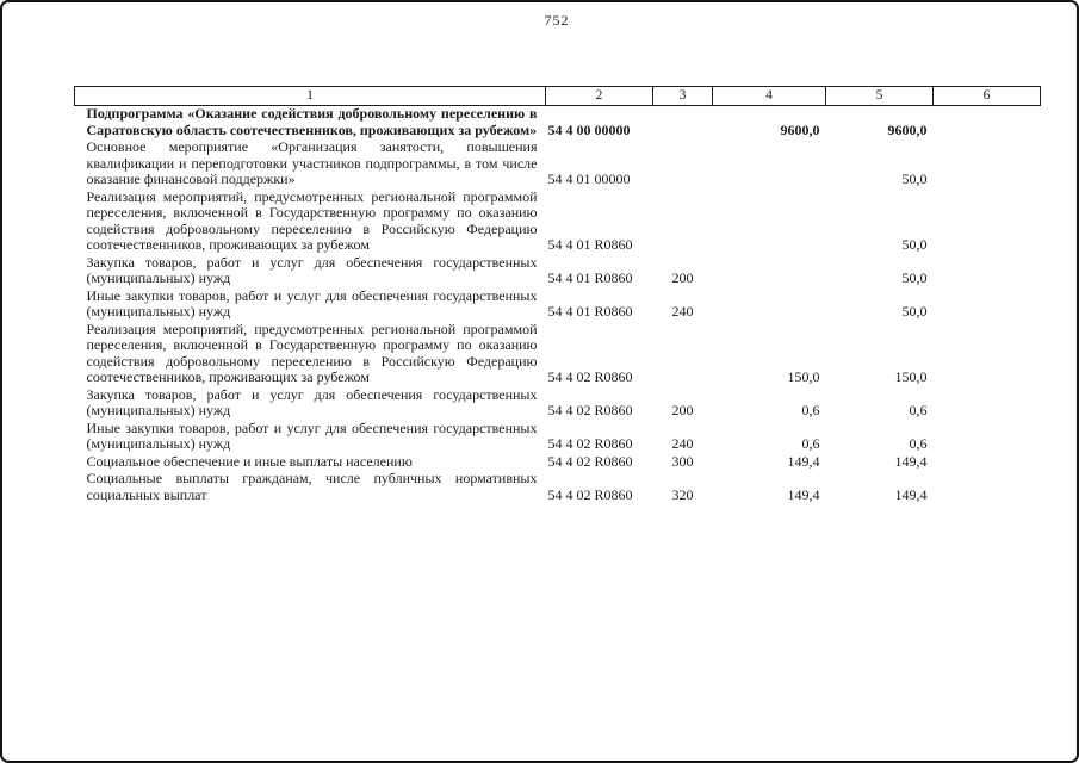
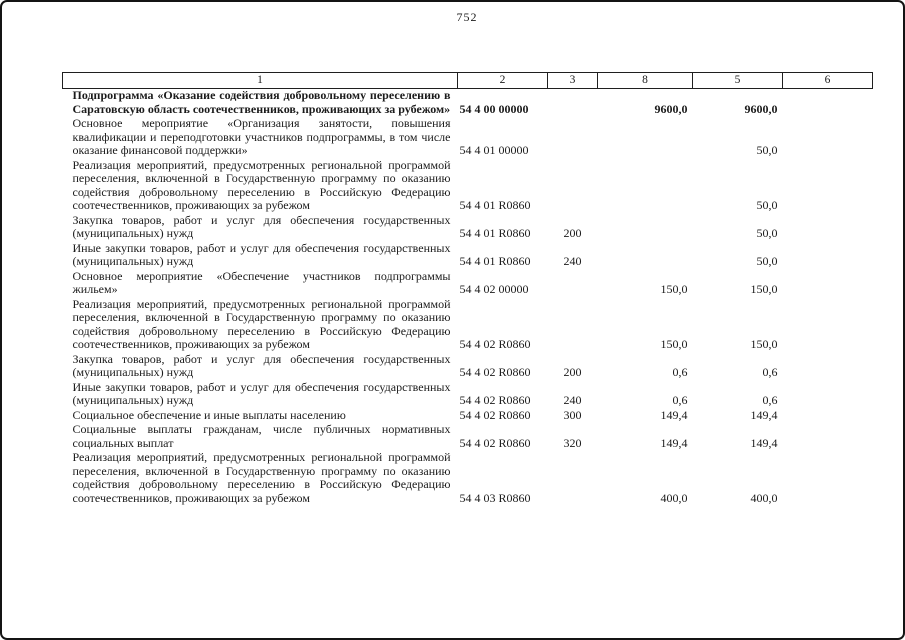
  752
- 1	2	3	4	5	6
+ 1	2	3	8	5	6
  Подпрограмма «Оказание содействия добровольному переселению в Саратовскую область соотечественников, проживающих за рубежом»	54 4 00 00000		9600,0	9600,0
  Основное мероприятие «Организация занятости, повышения квалификации и переподготовки участников подпрограммы, в том числе оказание финансовой поддержки»	54 4 01 00000			50,0
  Реализация мероприятий, предусмотренных региональной программой переселения, включенной в Государственную программу по оказанию содействия добровольному переселению в Российскую Федерацию соотечественников, проживающих за рубежом	54 4 01 R0860			50,0
  Закупка товаров, работ и услуг для обеспечения государственных (муниципальных) нужд	54 4 01 R0860	200		50,0
  Иные закупки товаров, работ и услуг для обеспечения государственных (муниципальных) нужд	54 4 01 R0860	240		50,0
+ Основное мероприятие «Обеспечение участников подпрограммы жильем»	54 4 02 00000		150,0	150,0
  Реализация мероприятий, предусмотренных региональной программой переселения, включенной в Государственную программу по оказанию содействия добровольному переселению в Российскую Федерацию соотечественников, проживающих за рубежом	54 4 02 R0860		150,0	150,0
  Закупка товаров, работ и услуг для обеспечения государственных (муниципальных) нужд	54 4 02 R0860	200	0,6	0,6
  Иные закупки товаров, работ и услуг для обеспечения государственных (муниципальных) нужд	54 4 02 R0860	240	0,6	0,6
  Социальное обеспечение и иные выплаты населению	54 4 02 R0860	300	149,4	149,4
  Социальные выплаты гражданам, числе публичных нормативных социальных выплат	54 4 02 R0860	320	149,4	149,4
+ Реализация мероприятий, предусмотренных региональной программой переселения, включенной в Государственную программу по оказанию содействия добровольному переселению в Российскую Федерацию соотечественников, проживающих за рубежом	54 4 03 R0860		400,0	400,0
